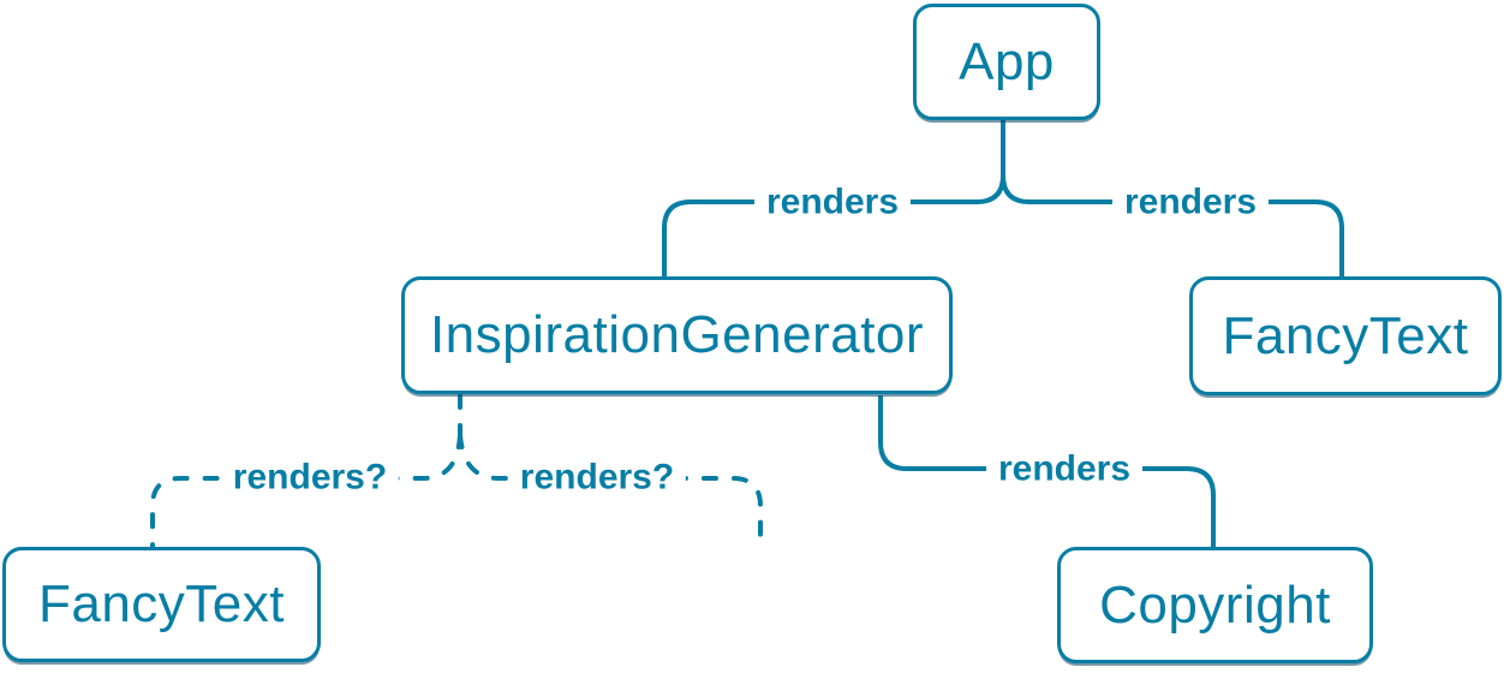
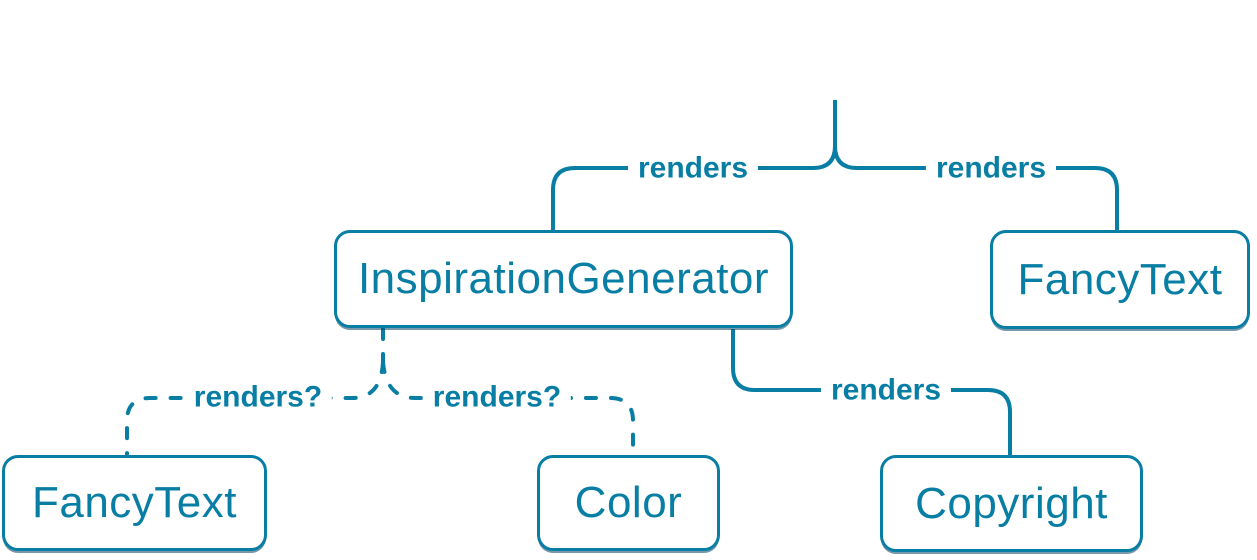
  renders
  renders
  renders?
  renders?
  renders
- App
  InspirationGenerator
  FancyText
  FancyText
+ Color
  Copyright
